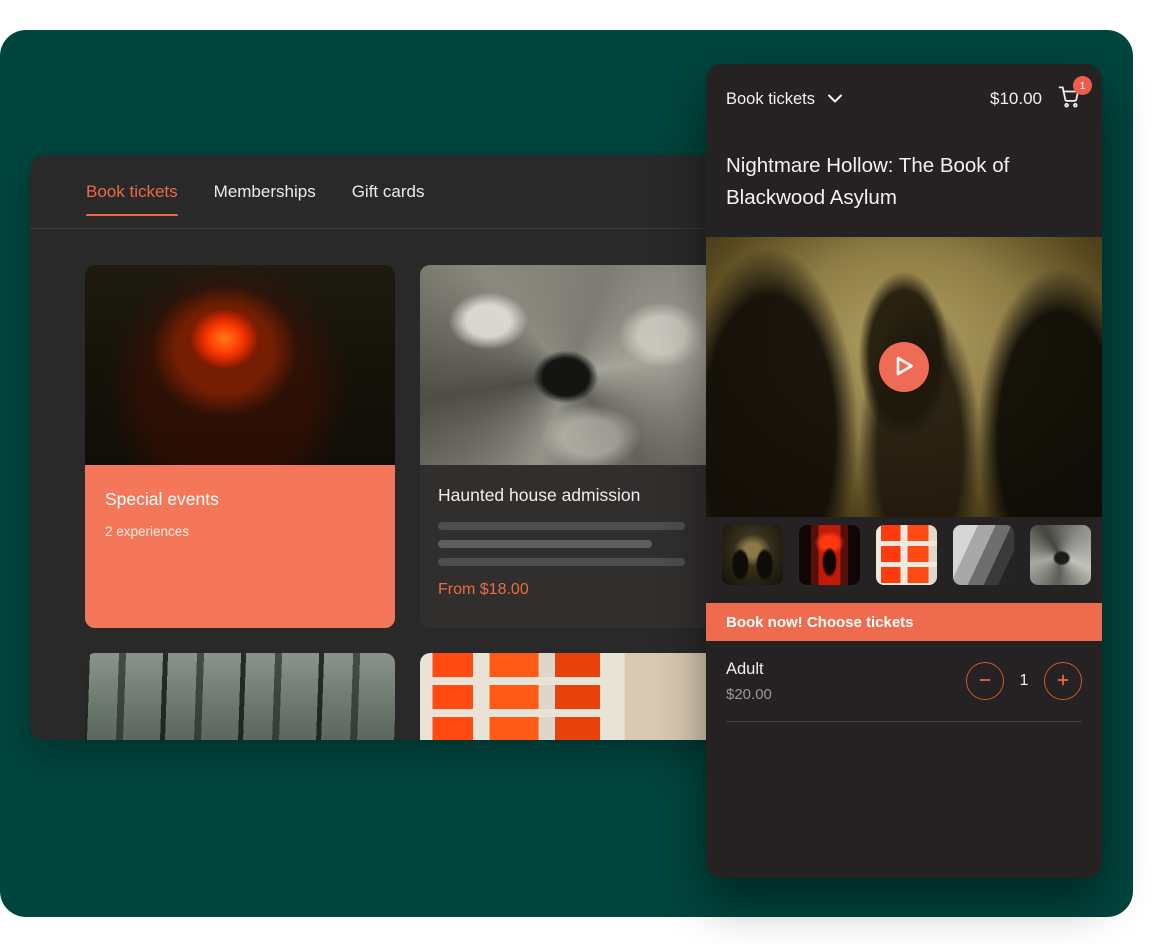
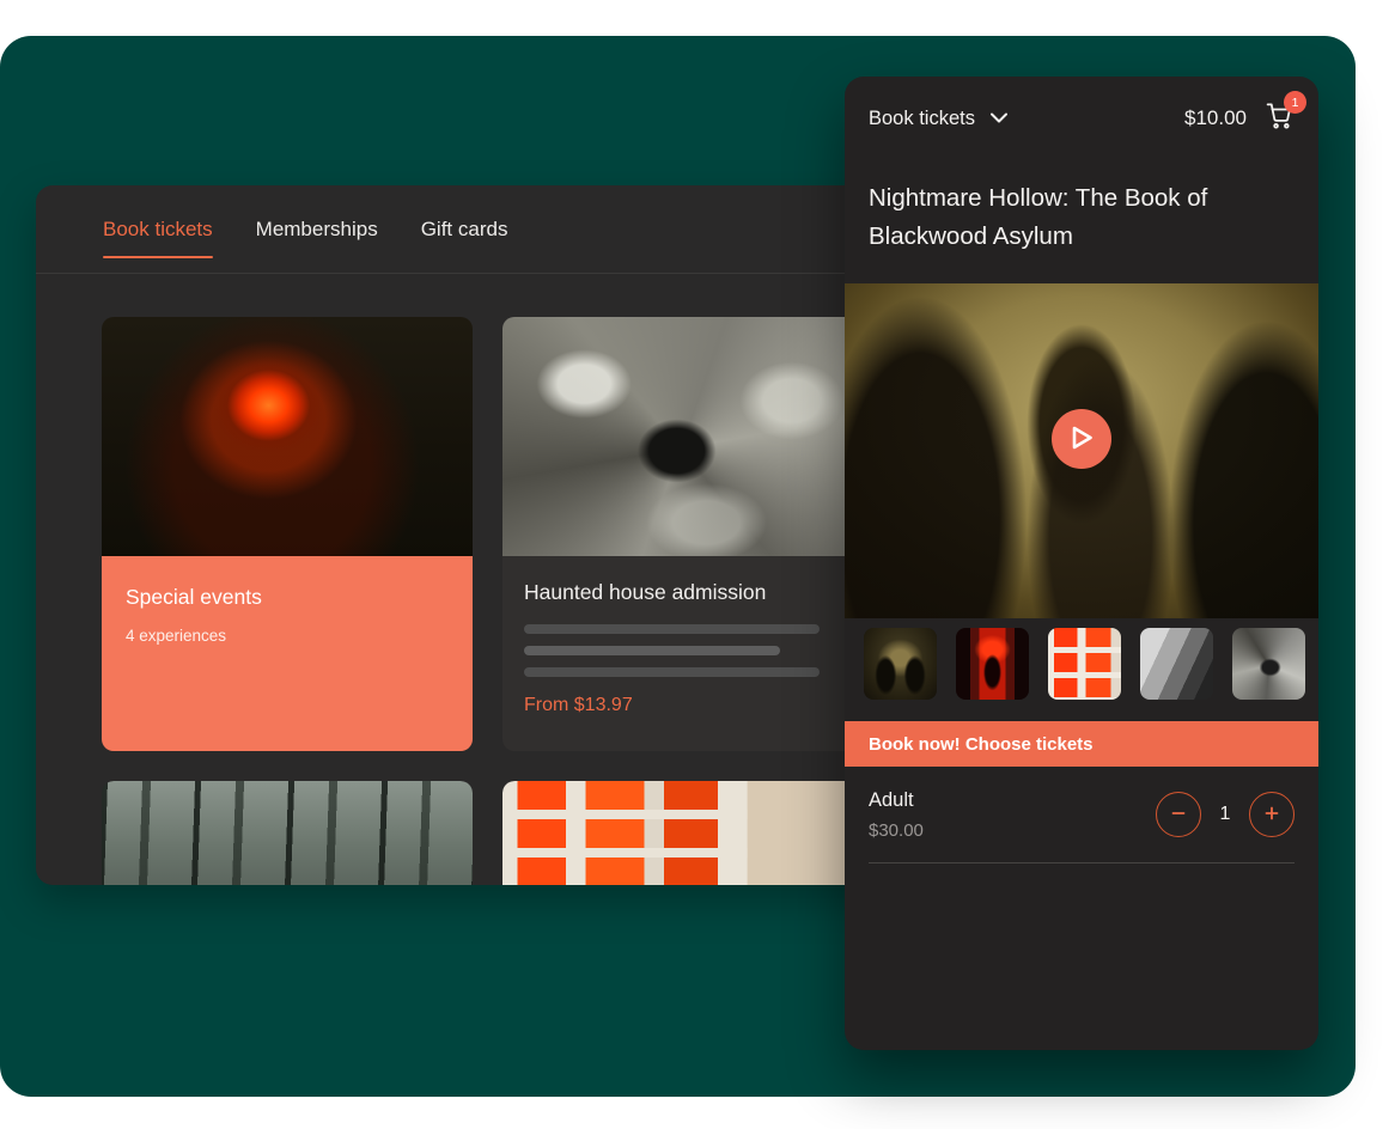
  Book tickets
  Memberships
  Gift cards
  Special events
- 2 experiences
+ 4 experiences
  Haunted house admission
- From $18.00
+ From $13.97
  Book tickets
  $10.00
  1
  Nightmare Hollow: The Book of Blackwood Asylum
  Book now! Choose tickets
  Adult
- $20.00
+ $30.00
  1
